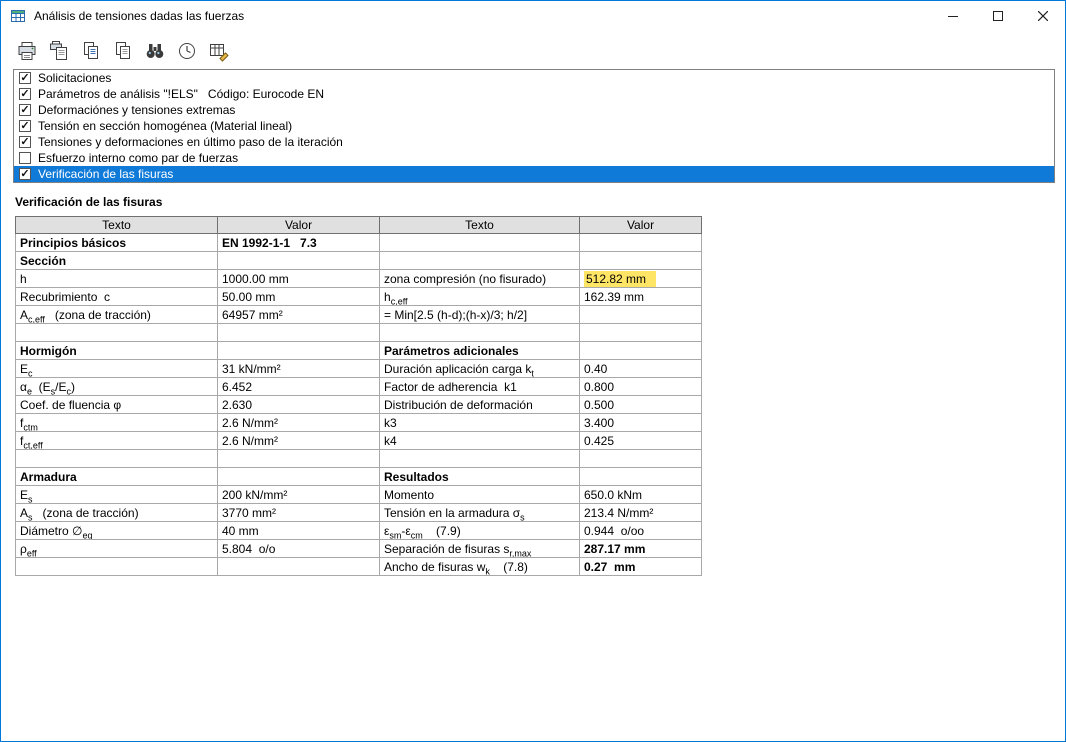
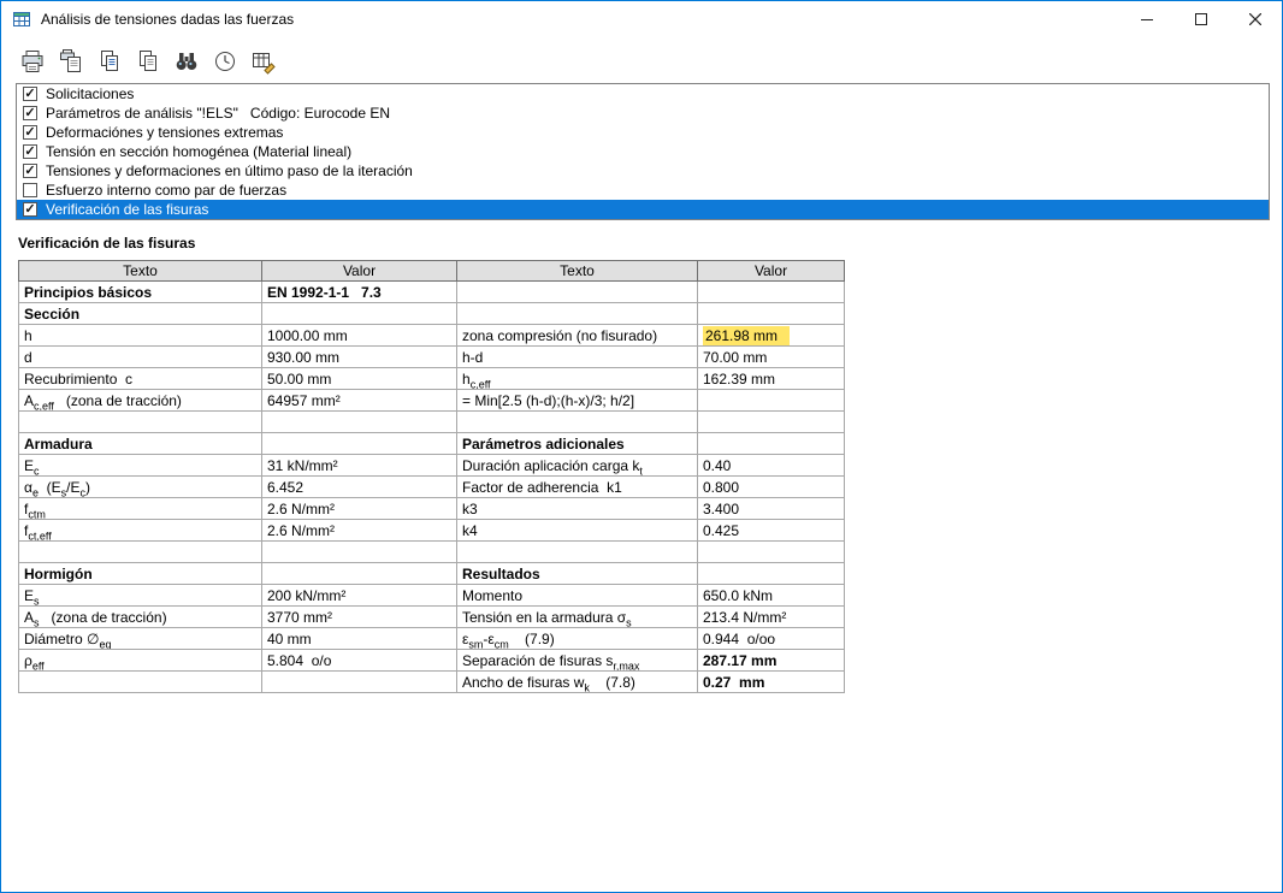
  Análisis de tensiones dadas las fuerzas
  ✓
  Solicitaciones
  ✓
  Parámetros de análisis "!ELS" Código: Eurocode EN
  ✓
  Deformaciónes y tensiones extremas
  ✓
  Tensión en sección homogénea (Material lineal)
  ✓
  Tensiones y deformaciones en último paso de la iteración
  Esfuerzo interno como par de fuerzas
  ✓
  Verificación de las fisuras
  Verificación de las fisuras
  Texto	Valor	Texto	Valor
  Principios básicos	EN 1992-1-1 7.3
  Sección
- h	1000.00 mm	zona compresión (no fisurado)	512.82 mm
+ h	1000.00 mm	zona compresión (no fisurado)	261.98 mm
+ d	930.00 mm	h-d	70.00 mm
  Recubrimiento c	50.00 mm	hc,eff	162.39 mm
  Ac,eff (zona de tracción)	64957 mm²	= Min[2.5 (h-d);(h-x)/3; h/2]
- Hormigón		Parámetros adicionales
+ Armadura		Parámetros adicionales
  Ec	31 kN/mm²	Duración aplicación carga kt	0.40
  αe (Es/Ec)	6.452	Factor de adherencia k1	0.800
- Coef. de fluencia φ	2.630	Distribución de deformación	0.500
  fctm	2.6 N/mm²	k3	3.400
  fct,eff	2.6 N/mm²	k4	0.425
- Armadura		Resultados
+ Hormigón		Resultados
  Es	200 kN/mm²	Momento	650.0 kNm
  As (zona de tracción)	3770 mm²	Tensión en la armadura σs	213.4 N/mm²
  Diámetro ∅eq	40 mm	εsm-εcm (7.9)	0.944 o/oo
  ρeff	5.804 o/o	Separación de fisuras sr,max	287.17 mm
  		Ancho de fisuras wk (7.8)	0.27 mm
